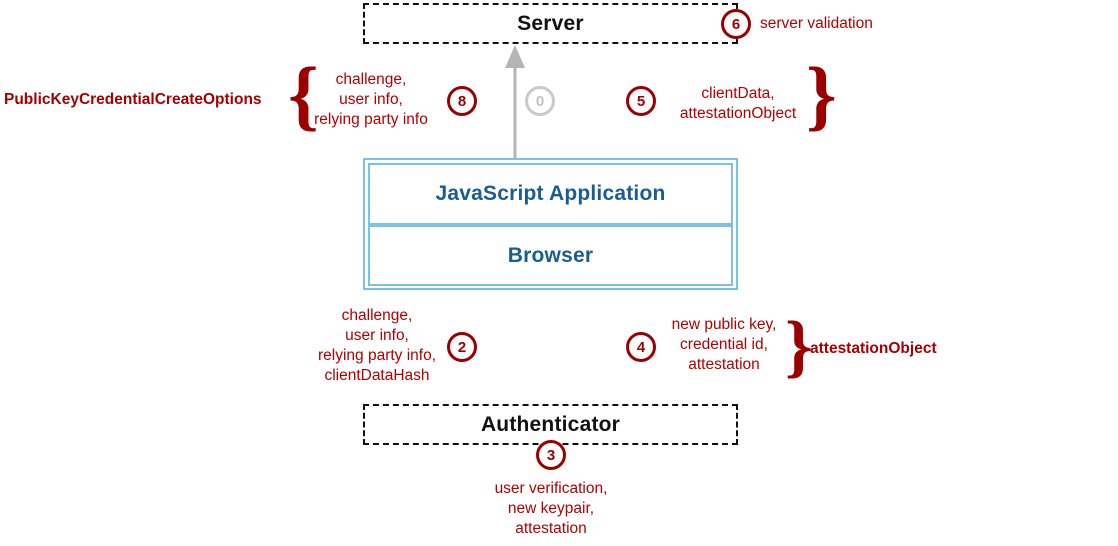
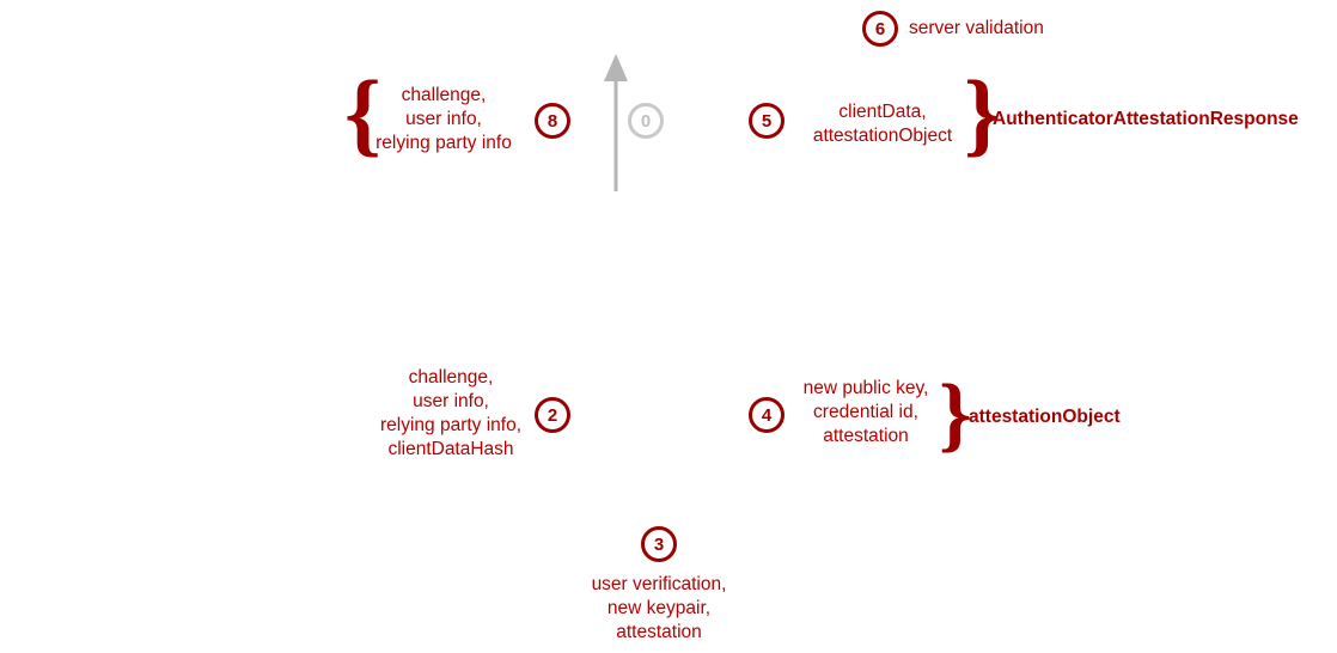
- Server
- JavaScript Application
- Browser
- Authenticator
- PublicKeyCredentialCreateOptions
  {
  challenge,
  user info,
  relying party info
  8
  0
  5
  clientData,
  attestationObject
  }
+ AuthenticatorAttestationResponse
  6
  server validation
  challenge,
  user info,
  relying party info,
  clientDataHash
  2
  4
  new public key,
  credential id,
  attestation
  }
  attestationObject
  3
  user verification,
  new keypair,
  attestation
